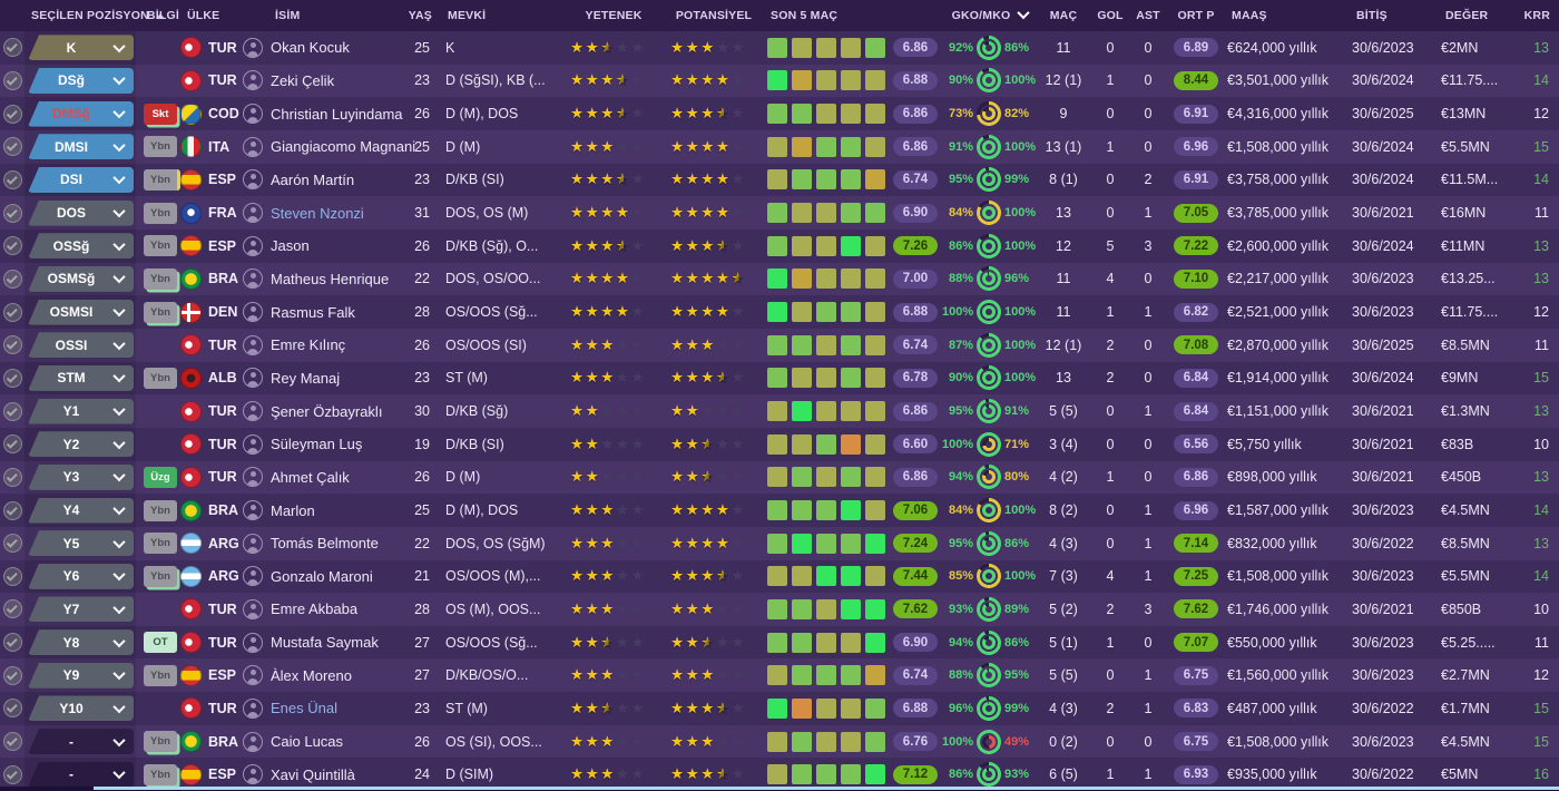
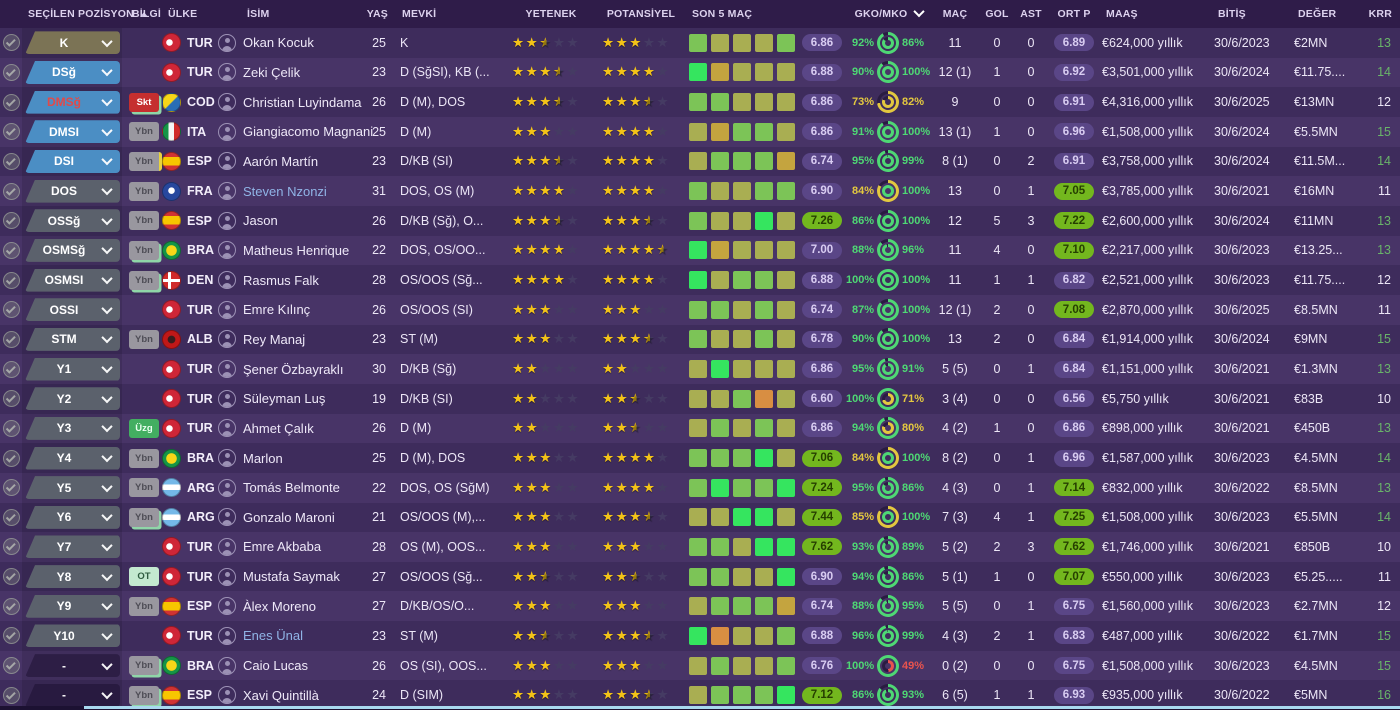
  SEÇİLEN POZİSYON
  BİLGİ
  ÜLKE
  İSİM
  YAŞ
  MEVKİ
  YETENEK
  POTANSİYEL
  SON 5 MAÇ
  GKO/MKO
  MAÇ
  GOL
  AST
  ORT P
  MAAŞ
  BİTİŞ
  DEĞER
  KRR
  K
  TUR
  Okan Kocuk
  25
  K
  6.86
  92%
  86%
  11
  0
  0
  6.89
  €624,000 yıllık
  30/6/2023
  €2MN
  13
  DSğ
  TUR
  Zeki Çelik
  23
  D (SğSI), KB (...
  ★★★★
  ★★★★
  6.88
  90%
  100%
  12 (1)
  1
  0
- 8.44
+ 6.92
  €3,501,000 yıllık
  30/6/2024
  €11.75....
  14
  DMSğ
  Skt
  COD
  Christian Luyindama
  26
  D (M), DOS
  ★★★★
  ★★★★
  6.86
  73%
  82%
  9
  0
  0
  6.91
  €4,316,000 yıllık
  30/6/2025
  €13MN
  12
  DMSI
  Ybn
  ITA
  Giangiacomo Magnani
  25
  D (M)
  ★★★★
  6.86
  91%
  100%
  13 (1)
  1
  0
  6.96
  €1,508,000 yıllık
  30/6/2024
  €5.5MN
  15
  DSI
  Ybn
  ESP
  Aarón Martín
  23
  D/KB (SI)
  ★★★★
  ★★★★
  6.74
  95%
  99%
  8 (1)
  0
  2
  6.91
  €3,758,000 yıllık
  30/6/2024
  €11.5M...
  14
  DOS
  Ybn
  FRA
  Steven Nzonzi
  31
  DOS, OS (M)
  ★★★★
  ★★★★
  6.90
  84%
  100%
  13
  0
  1
  7.05
  €3,785,000 yıllık
  30/6/2021
  €16MN
  11
  OSSğ
  Ybn
  ESP
  Jason
  26
  D/KB (Sğ), O...
  ★★★★
  ★★★★
  7.26
  86%
  100%
  12
  5
  3
  7.22
  €2,600,000 yıllık
  30/6/2024
  €11MN
  13
  OSMSğ
  Ybn
  BRA
  Matheus Henrique
  22
  DOS, OS/OO...
  ★★★★
  ★★★★★
  7.00
  88%
  96%
  11
  4
  0
  7.10
  €2,217,000 yıllık
  30/6/2023
  €13.25...
  13
  OSMSI
  Ybn
  DEN
  Rasmus Falk
  28
  OS/OOS (Sğ...
  ★★★★
  ★★★★
  6.88
  100%
  100%
  11
  1
  1
  6.82
  €2,521,000 yıllık
  30/6/2023
  €11.75....
  12
  OSSI
  TUR
  Emre Kılınç
  26
  OS/OOS (SI)
  6.74
  87%
  100%
  12 (1)
  2
  0
  7.08
  €2,870,000 yıllık
  30/6/2025
  €8.5MN
  11
  STM
  Ybn
  ALB
  Rey Manaj
  23
  ST (M)
  ★★★★
  6.78
  90%
  100%
  13
  2
  0
  6.84
  €1,914,000 yıllık
  30/6/2024
  €9MN
  15
  Y1
  TUR
  Şener Özbayraklı
  30
  D/KB (Sğ)
  6.86
  95%
  91%
  5 (5)
  0
  1
  6.84
  €1,151,000 yıllık
  30/6/2021
  €1.3MN
  13
  Y2
  TUR
  Süleyman Luş
  19
  D/KB (SI)
  6.60
  100%
  71%
  3 (4)
  0
  0
  6.56
  €5,750 yıllık
  30/6/2021
  €83B
  10
  Y3
  Üzg
  TUR
  Ahmet Çalık
  26
  D (M)
  6.86
  94%
  80%
  4 (2)
  1
  0
  6.86
  €898,000 yıllık
  30/6/2021
  €450B
  13
  Y4
  Ybn
  BRA
  Marlon
  25
  D (M), DOS
  ★★★★
  7.06
  84%
  100%
  8 (2)
  0
  1
  6.96
  €1,587,000 yıllık
  30/6/2023
  €4.5MN
  14
  Y5
  Ybn
  ARG
  Tomás Belmonte
  22
  DOS, OS (SğM)
  ★★★★
  7.24
  95%
  86%
  4 (3)
  0
  1
  7.14
  €832,000 yıllık
  30/6/2022
  €8.5MN
  13
  Y6
  Ybn
  ARG
  Gonzalo Maroni
  21
  OS/OOS (M),...
  ★★★★
  7.44
  85%
  100%
  7 (3)
  4
  1
  7.25
  €1,508,000 yıllık
  30/6/2023
  €5.5MN
  14
  Y7
  TUR
  Emre Akbaba
  28
  OS (M), OOS...
  7.62
  93%
  89%
  5 (2)
  2
  3
  7.62
  €1,746,000 yıllık
  30/6/2021
  €850B
  10
  Y8
  OT
  TUR
  Mustafa Saymak
  27
  OS/OOS (Sğ...
  6.90
  94%
  86%
  5 (1)
  1
  0
  7.07
  €550,000 yıllık
  30/6/2023
  €5.25.....
  11
  Y9
  Ybn
  ESP
  Àlex Moreno
  27
  D/KB/OS/O...
  6.74
  88%
  95%
  5 (5)
  0
  1
  6.75
  €1,560,000 yıllık
  30/6/2023
  €2.7MN
  12
  Y10
  TUR
  Enes Ünal
  23
  ST (M)
  ★★★★
  6.88
  96%
  99%
  4 (3)
  2
  1
  6.83
  €487,000 yıllık
  30/6/2022
  €1.7MN
  15
  -
  Ybn
  BRA
  Caio Lucas
  26
  OS (SI), OOS...
  6.76
  100%
  49%
  0 (2)
  0
  0
  6.75
  €1,508,000 yıllık
  30/6/2023
  €4.5MN
  15
  -
  Ybn
  ESP
  Xavi Quintillà
  24
  D (SIM)
  ★★★★
  7.12
  86%
  93%
  6 (5)
  1
  1
  6.93
  €935,000 yıllık
  30/6/2022
  €5MN
  16
